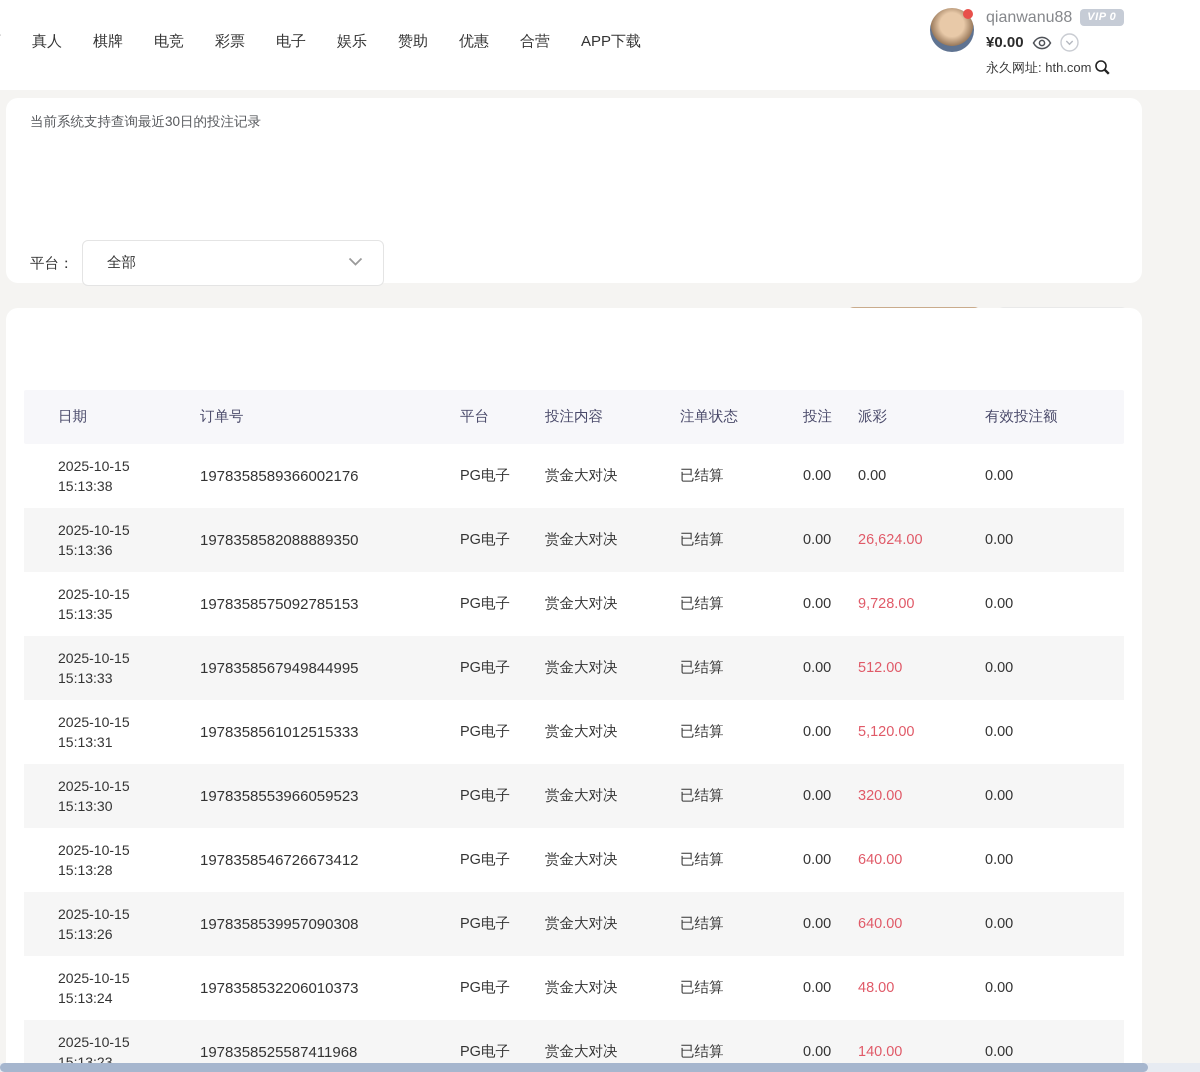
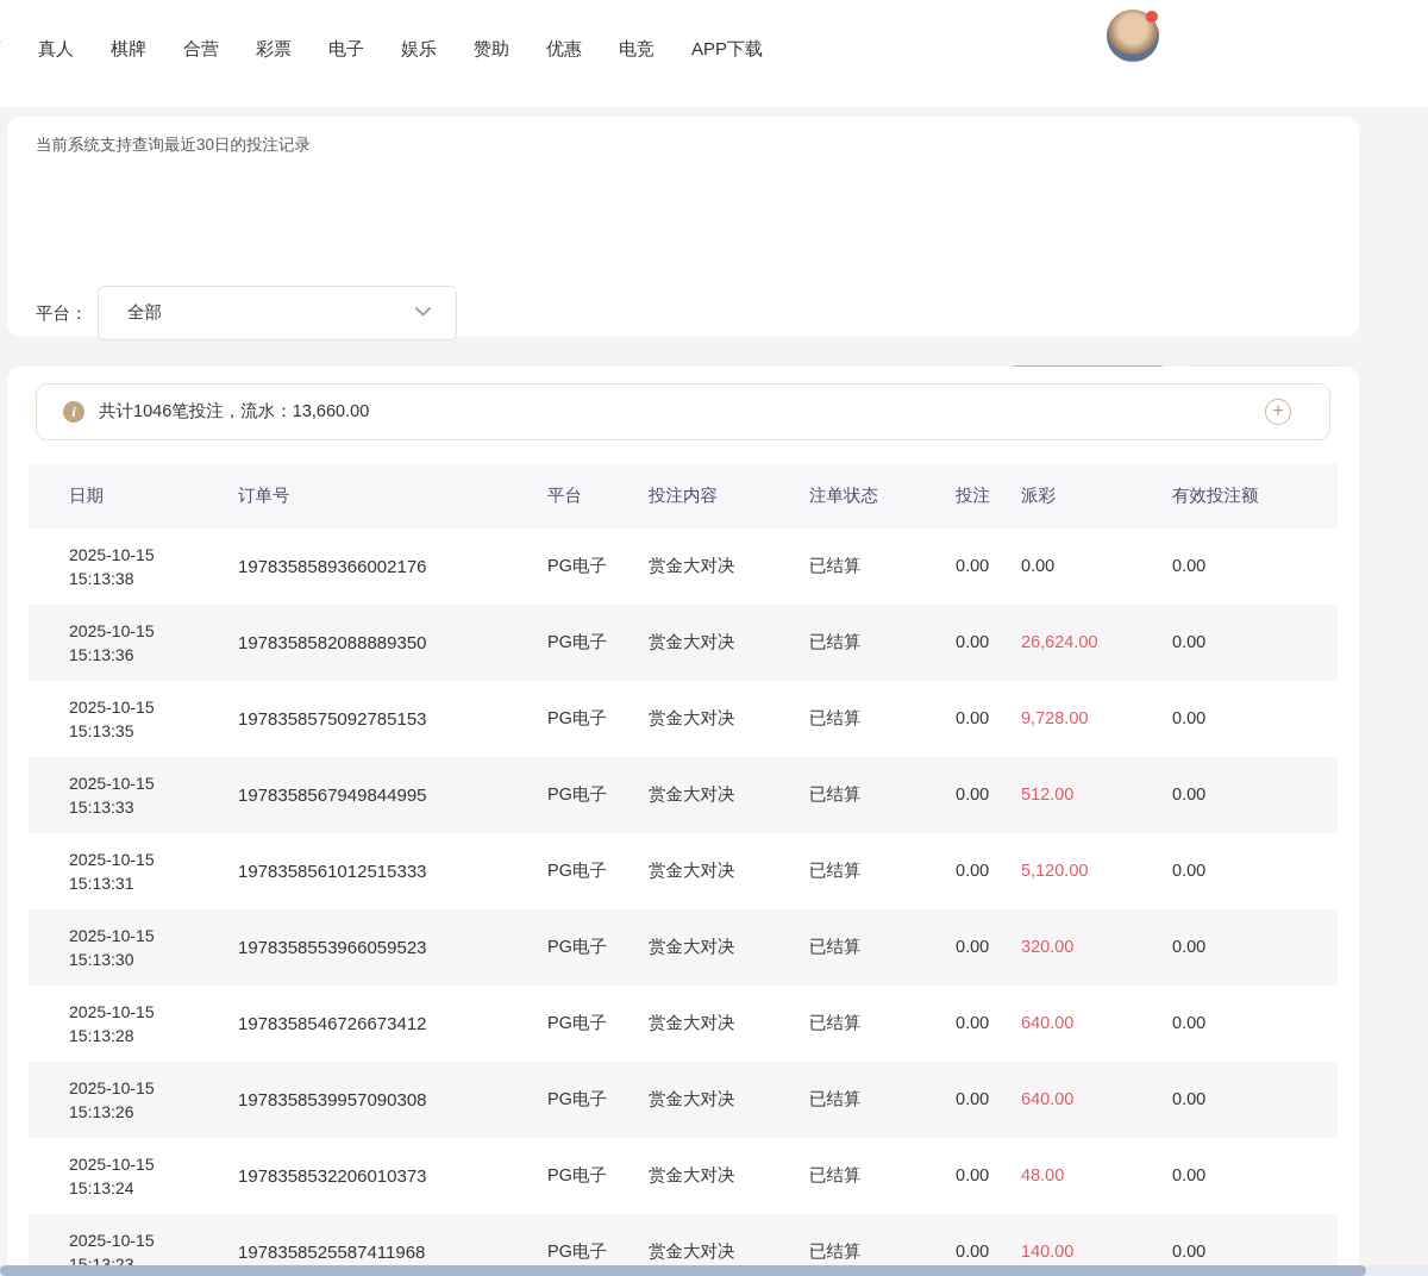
  真人
  棋牌
- 电竞
+ 合营
  彩票
  电子
  娱乐
  赞助
  优惠
- 合营
+ 电竞
  APP下载
- qianwanu88
- VIP 0
- ¥0.00
- 永久网址: hth.com
  当前系统支持查询最近30日的投注记录
  平台：
  全部
+ i
+ 共计1046笔投注，流水：13,660.00
+ +
  日期
  订单号
  平台
  投注内容
  注单状态
  投注
  派彩
  有效投注额
  2025-10-15
  15:13:38
  1978358589366002176
  PG电子
  赏金大对决
  已结算
  0.00
  0.00
  0.00
  2025-10-15
  15:13:36
  1978358582088889350
  PG电子
  赏金大对决
  已结算
  0.00
  26,624.00
  0.00
  2025-10-15
  15:13:35
  1978358575092785153
  PG电子
  赏金大对决
  已结算
  0.00
  9,728.00
  0.00
  2025-10-15
  15:13:33
  1978358567949844995
  PG电子
  赏金大对决
  已结算
  0.00
  512.00
  0.00
  2025-10-15
  15:13:31
  1978358561012515333
  PG电子
  赏金大对决
  已结算
  0.00
  5,120.00
  0.00
  2025-10-15
  15:13:30
  1978358553966059523
  PG电子
  赏金大对决
  已结算
  0.00
  320.00
  0.00
  2025-10-15
  15:13:28
  1978358546726673412
  PG电子
  赏金大对决
  已结算
  0.00
  640.00
  0.00
  2025-10-15
  15:13:26
  1978358539957090308
  PG电子
  赏金大对决
  已结算
  0.00
  640.00
  0.00
  2025-10-15
  15:13:24
  1978358532206010373
  PG电子
  赏金大对决
  已结算
  0.00
  48.00
  0.00
  2025-10-15
  15:13:23
  1978358525587411968
  PG电子
  赏金大对决
  已结算
  0.00
  140.00
  0.00
